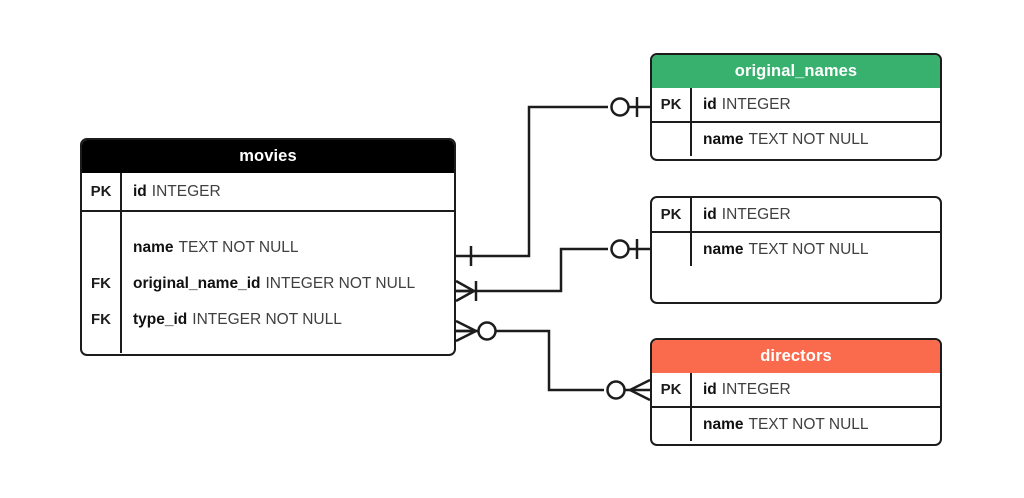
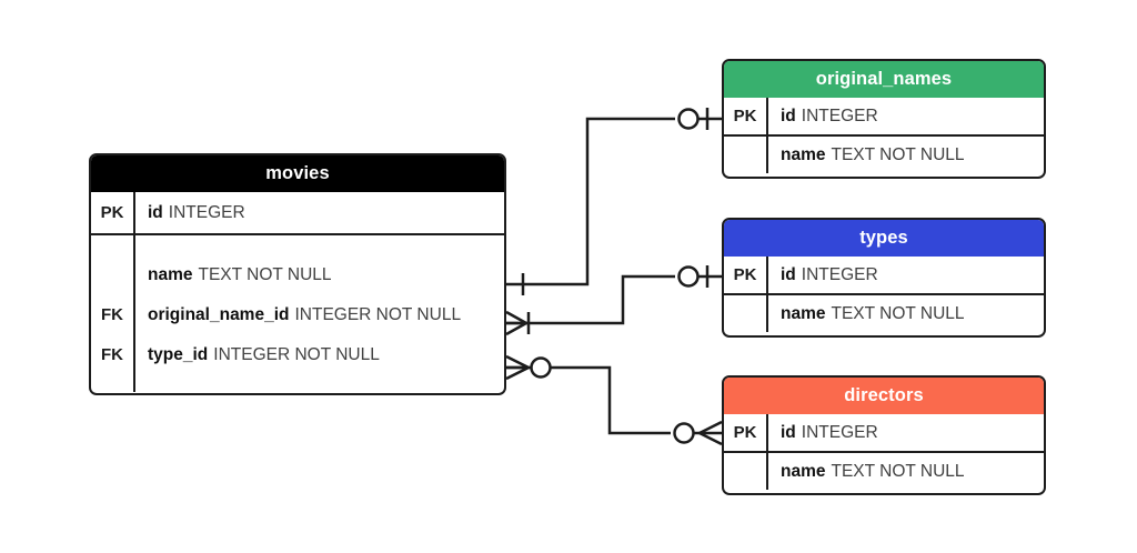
  movies
  PK
  id
  INTEGER
  FK
  FK
  name
  TEXT NOT NULL
  original_name_id
  INTEGER NOT NULL
  type_id
  INTEGER NOT NULL
  original_names
  PK
  id
  INTEGER
  name
  TEXT NOT NULL
+ types
  PK
  id
  INTEGER
  name
  TEXT NOT NULL
  directors
  PK
  id
  INTEGER
  name
  TEXT NOT NULL
